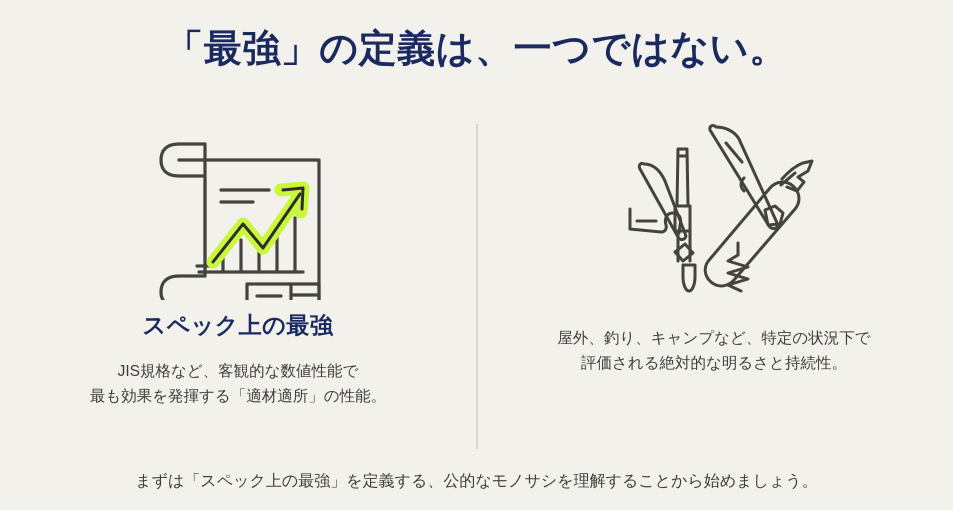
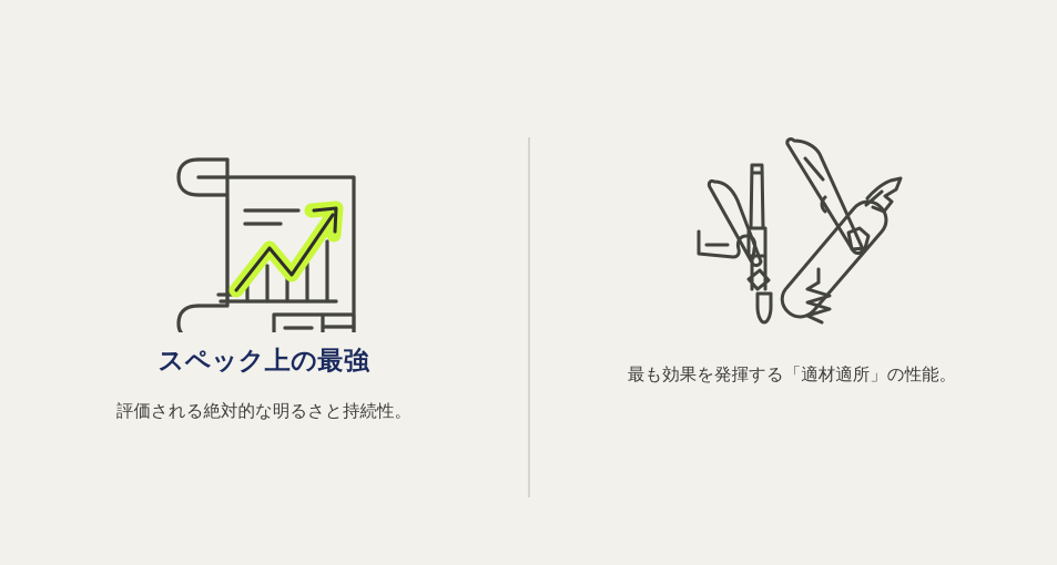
- 「最強」の定義は、一つではない。
  スペック上の最強
- JIS規格など、客観的な数値性能で
- 最も効果を発揮する「適材適所」の性能。
+ 評価される絶対的な明るさと持続性。
- 屋外、釣り、キャンプなど、特定の状況下で
- 評価される絶対的な明るさと持続性。
+ 最も効果を発揮する「適材適所」の性能。
- まずは「スペック上の最強」を定義する、公的なモノサシを理解することから始めましょう。
